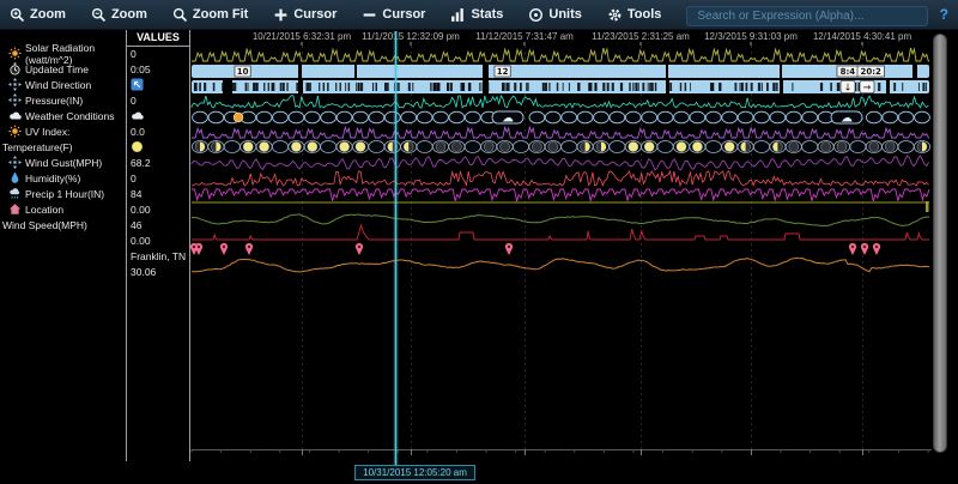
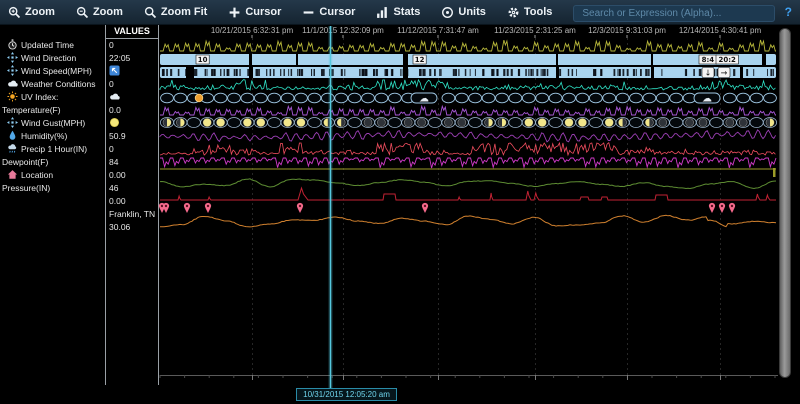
  Zoom
  Zoom
  Zoom Fit
  Cursor
  Cursor
  Stats
  Units
  Tools
  Search or Expression (Alpha)...
  ?
  VALUES
- Solar Radiation (watt/m^2)
  Updated Time
  Wind Direction
- Pressure(IN)
+ Wind Speed(MPH)
  Weather Conditions
  UV Index:
  Temperature(F)
  Wind Gust(MPH)
  Humidity(%)
  Precip 1 Hour(IN)
+ Dewpoint(F)
  Location
- Wind Speed(MPH)
+ Pressure(IN)
  0
- 0:05
+ 22:05
  0
  0.0
- 68.2
+ 50.9
  0
  84
  0.00
  46
  0.00
  Franklin, TN
  30.06
  10/21/2015 6:32:31 pm
  11/1/205 12:32:09 pm
  11/12/2015 7:31:47 am
  11/23/2015 2:31:25 am
  12/3/2015 9:31:03 pm
  12/14/2015 4:30:41 pm
  10
  12
  8:4
  20:2
  ↓
  →
  ☁
  ☁
  10/31/2015 12:05:20 am
